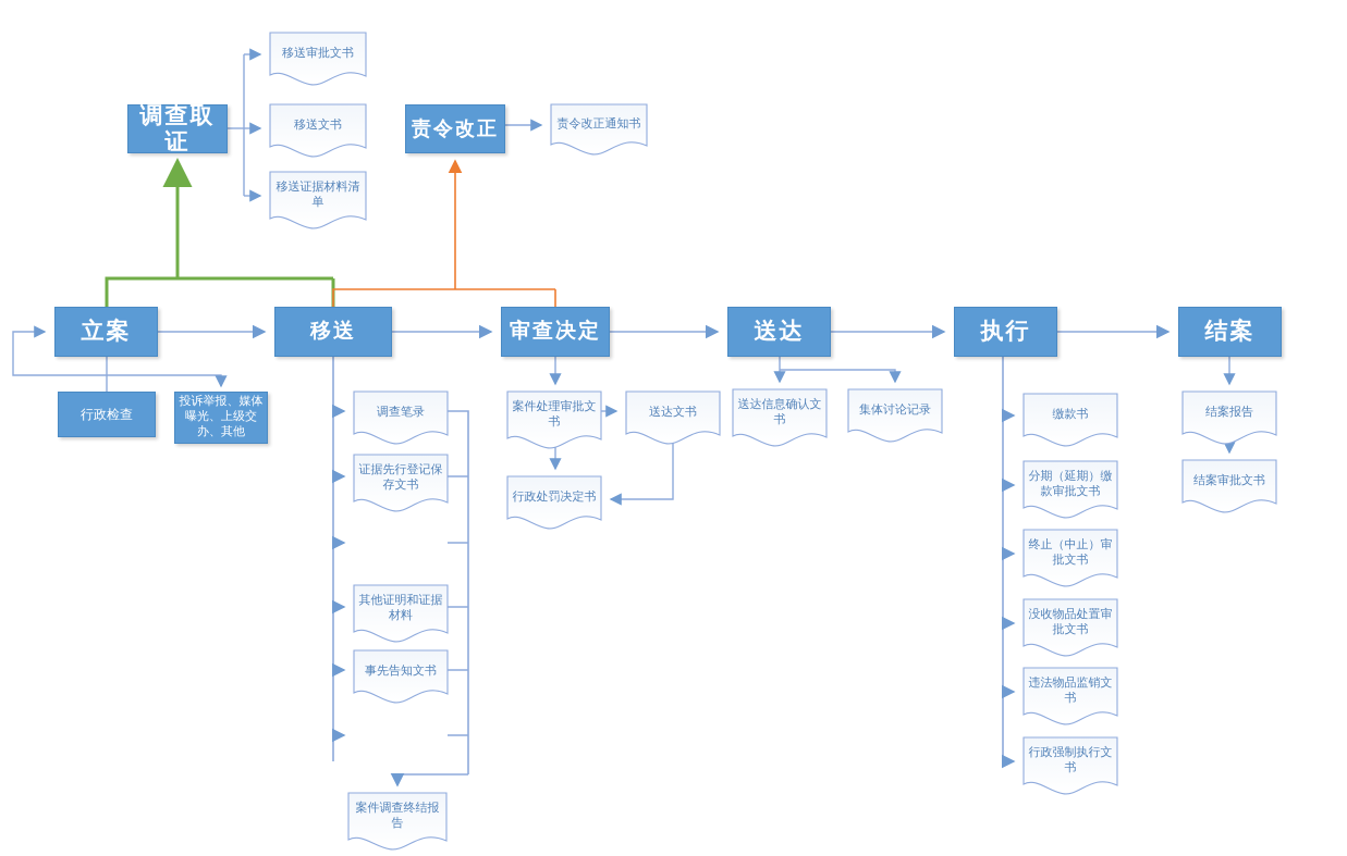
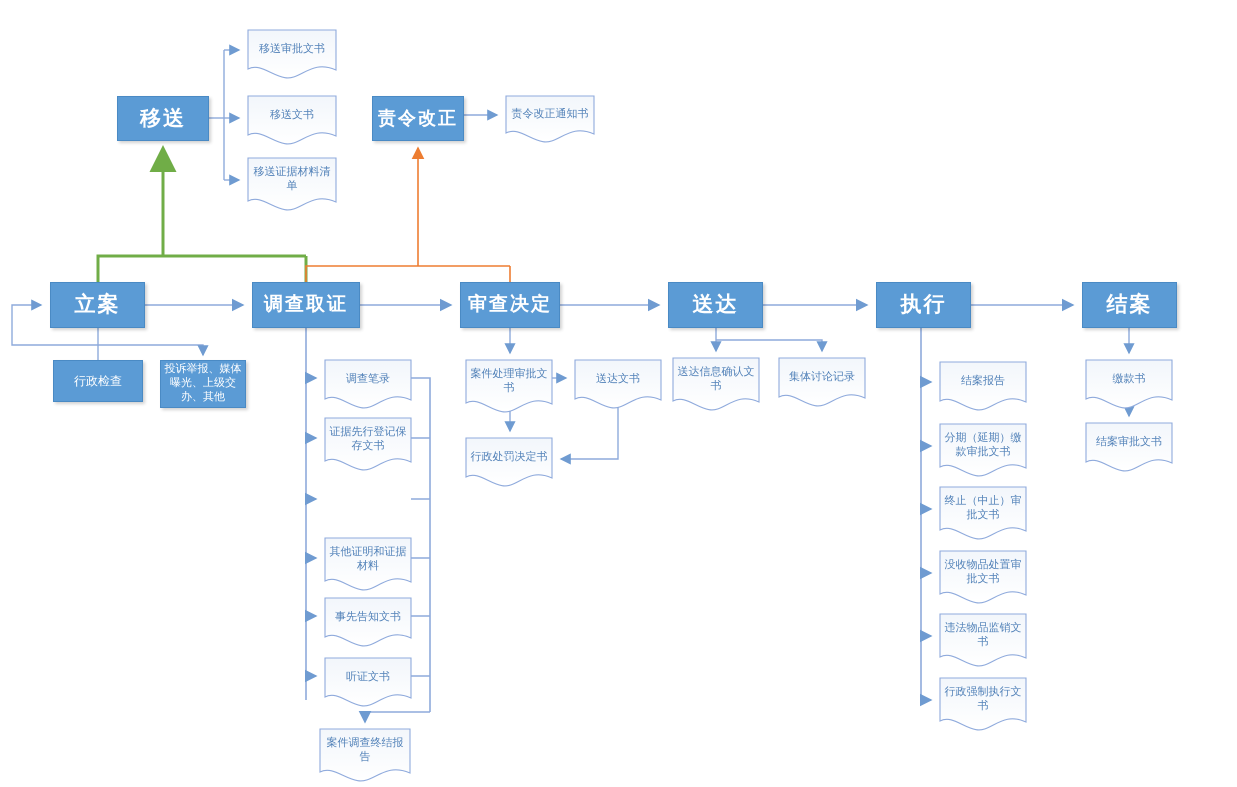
  立案
- 移送
+ 调查取证
  审查决定
  送达
  执行
  结案
- 调查取证
+ 移送
  责令改正
  行政检查
  投诉举报、媒体曝光、上级交办、其他
  移送审批文书
  移送文书
  移送证据材料清单
  责令改正通知书
  调查笔录
  证据先行登记保存文书
  其他证明和证据材料
  事先告知文书
+ 听证文书
  案件调查终结报告
  案件处理审批文书
  送达文书
  行政处罚决定书
  送达信息确认文书
  集体讨论记录
- 缴款书
+ 结案报告
  分期（延期）缴款审批文书
  终止（中止）审批文书
  没收物品处置审批文书
  违法物品监销文书
  行政强制执行文书
- 结案报告
+ 缴款书
  结案审批文书
